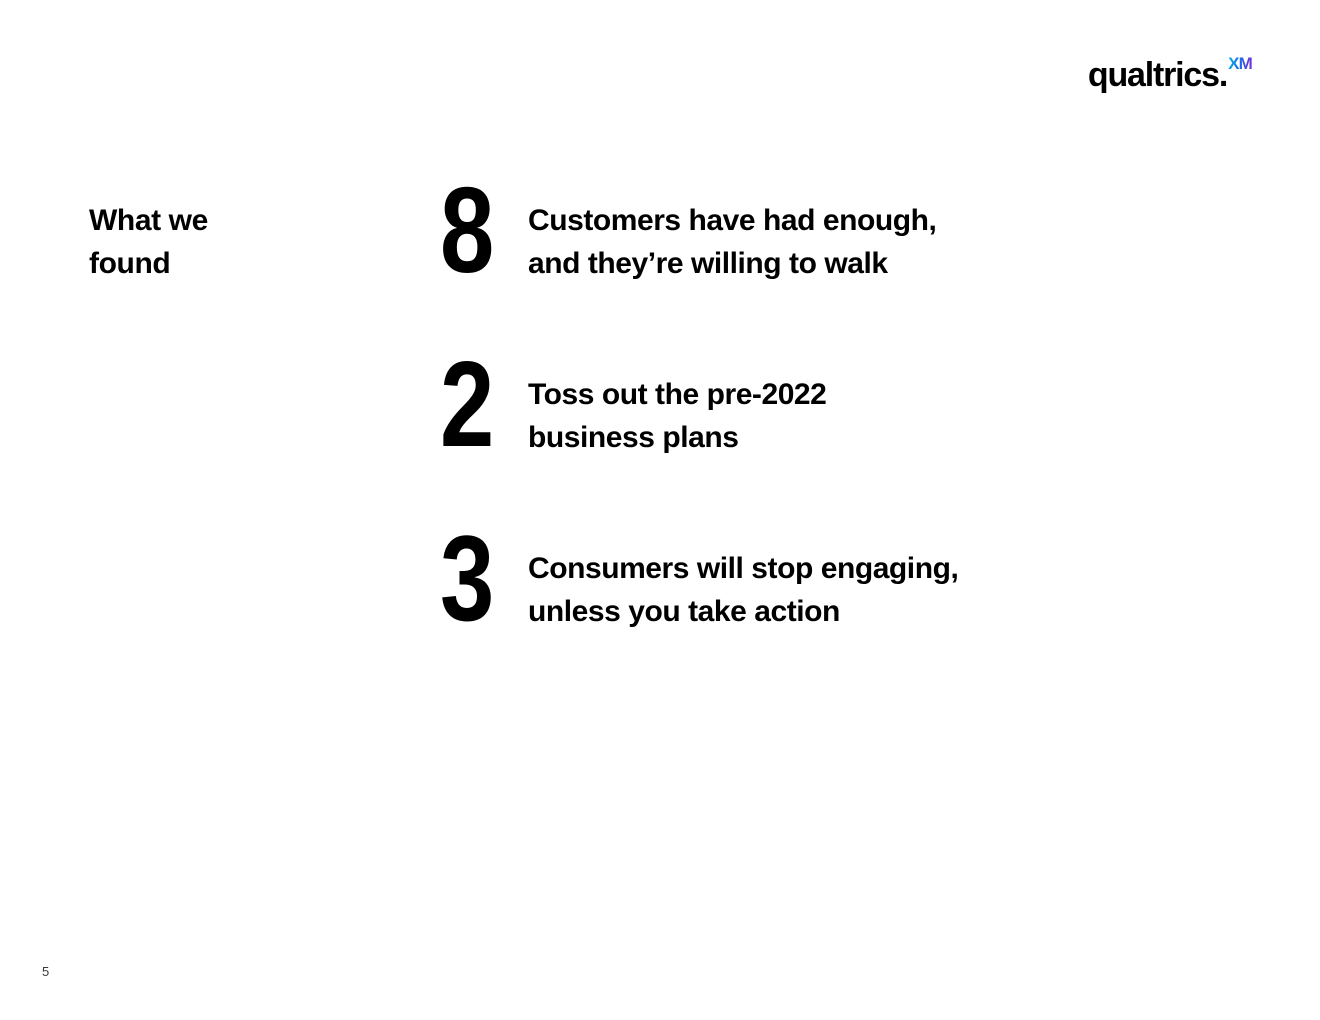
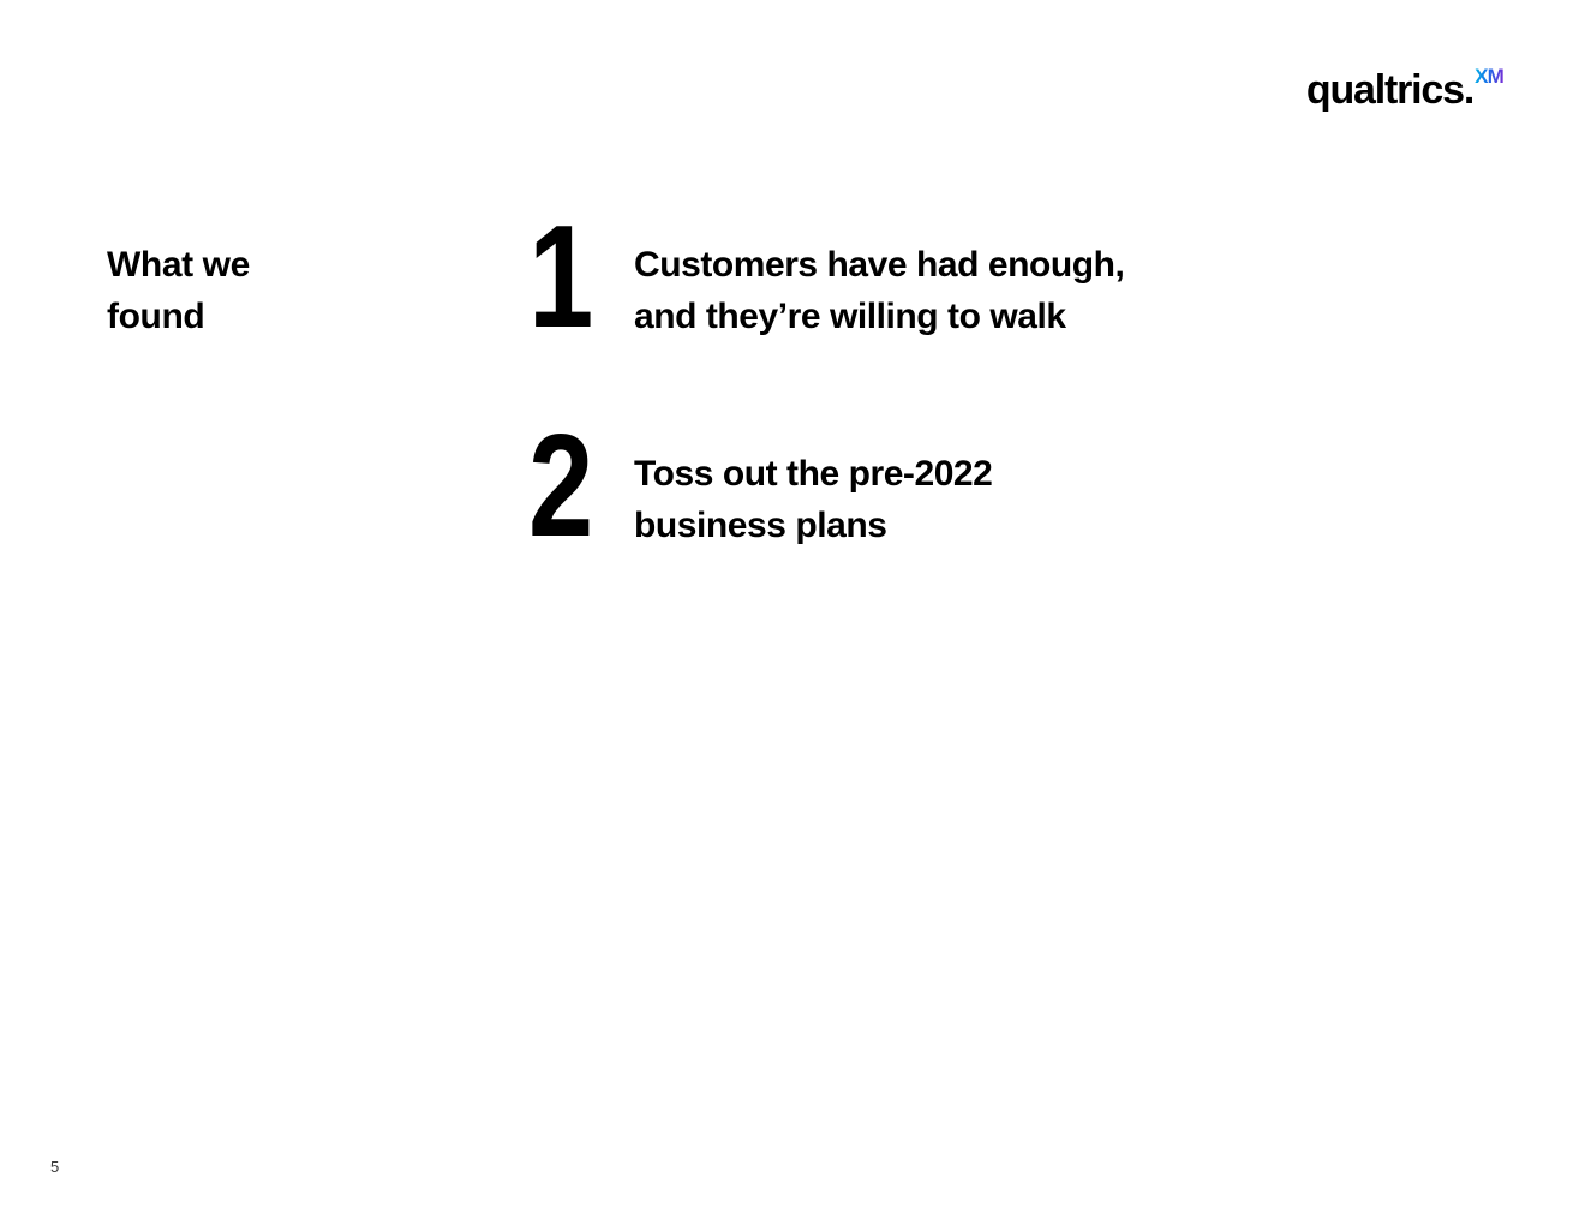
  qualtrics.
  XM
  What we
  found
- 8
+ 1
  Customers have had enough,
  and they’re willing to walk
  2
  Toss out the pre-2022
  business plans
- 3
- Consumers will stop engaging,
- unless you take action
  5
